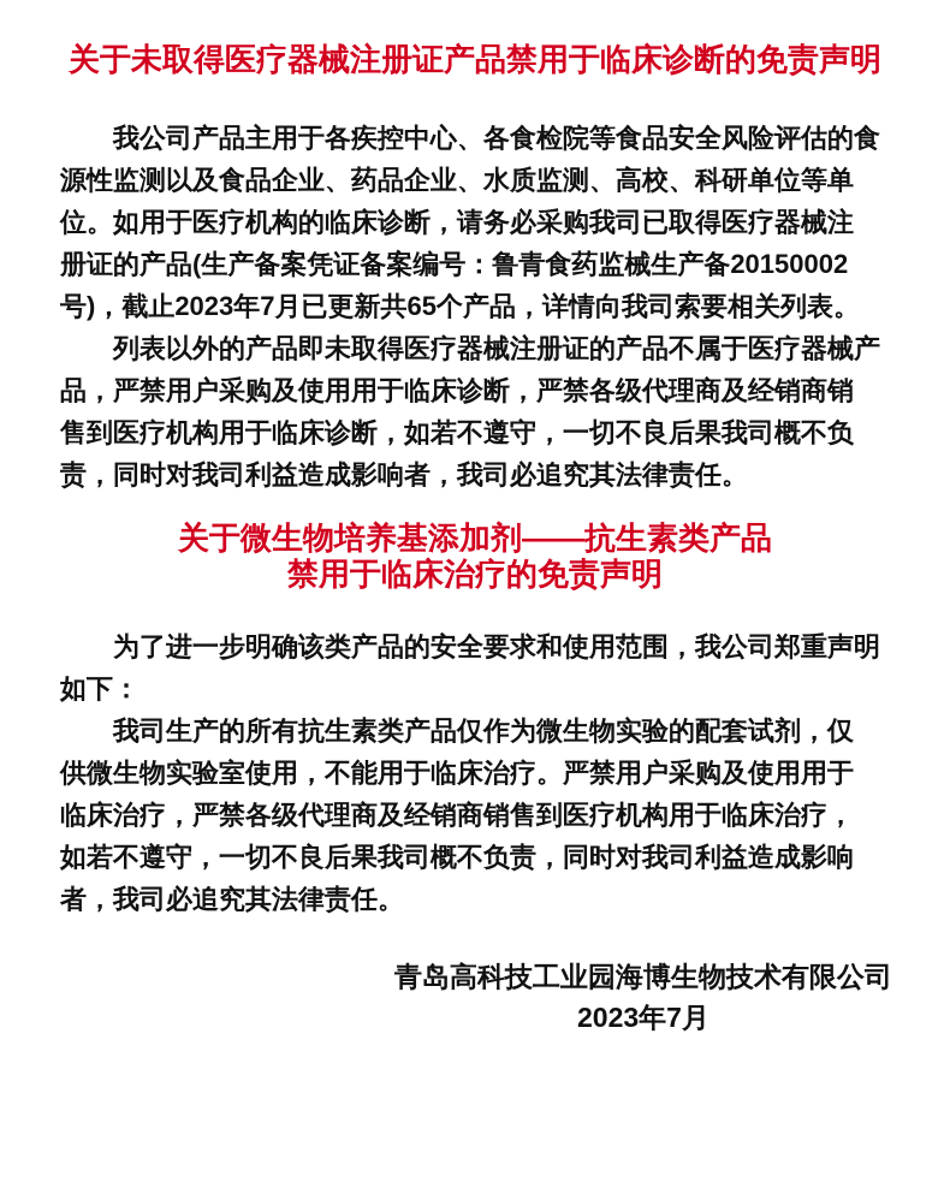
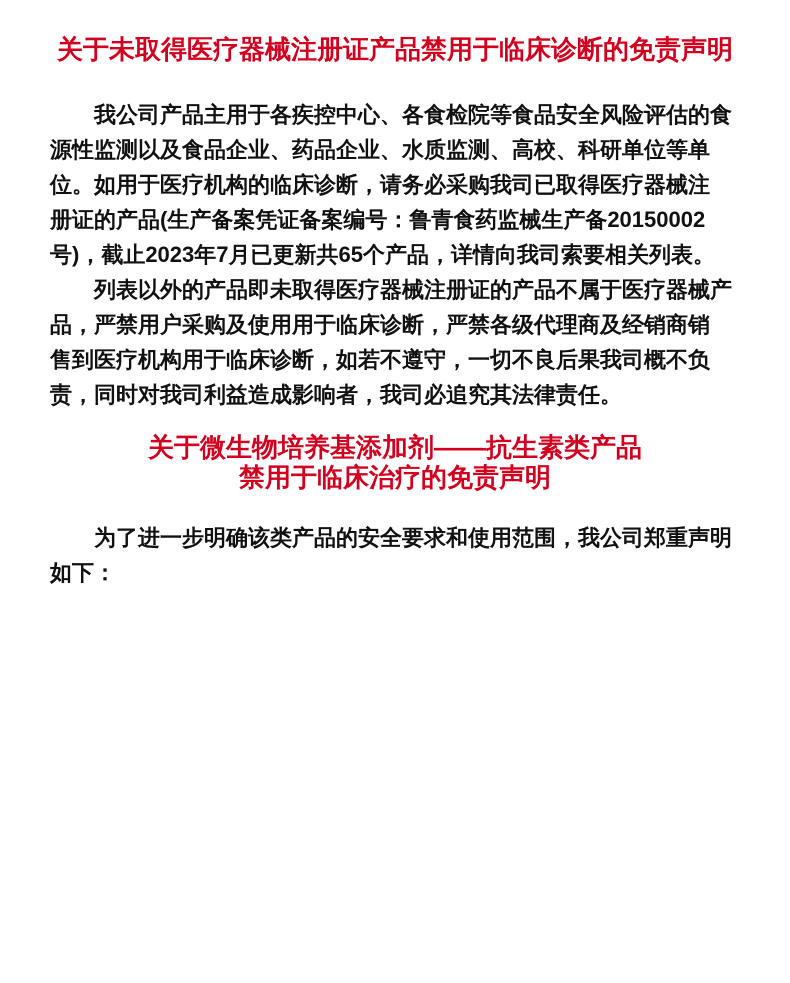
  关于未取得医疗器械注册证产品禁用于临床诊断的免责声明
  我公司产品主用于各疾控中心、各食检院等食品安全风险评估的食
  源性监测以及食品企业、药品企业、水质监测、高校、科研单位等单
  位。如用于医疗机构的临床诊断，请务必采购我司已取得医疗器械注
  册证的产品(生产备案凭证备案编号：鲁青食药监械生产备20150002
  号)，截止2023年7月已更新共65个产品，详情向我司索要相关列表。
  列表以外的产品即未取得医疗器械注册证的产品不属于医疗器械产
  品，严禁用户采购及使用用于临床诊断，严禁各级代理商及经销商销
  售到医疗机构用于临床诊断，如若不遵守，一切不良后果我司概不负
  责，同时对我司利益造成影响者，我司必追究其法律责任。
  关于微生物培养基添加剂——抗生素类产品
  禁用于临床治疗的免责声明
  为了进一步明确该类产品的安全要求和使用范围，我公司郑重声明
  如下：
- 我司生产的所有抗生素类产品仅作为微生物实验的配套试剂，仅
- 供微生物实验室使用，不能用于临床治疗。严禁用户采购及使用用于
- 临床治疗，严禁各级代理商及经销商销售到医疗机构用于临床治疗，
- 如若不遵守，一切不良后果我司概不负责，同时对我司利益造成影响
- 者，我司必追究其法律责任。
- 青岛高科技工业园海博生物技术有限公司
- 2023年7月
